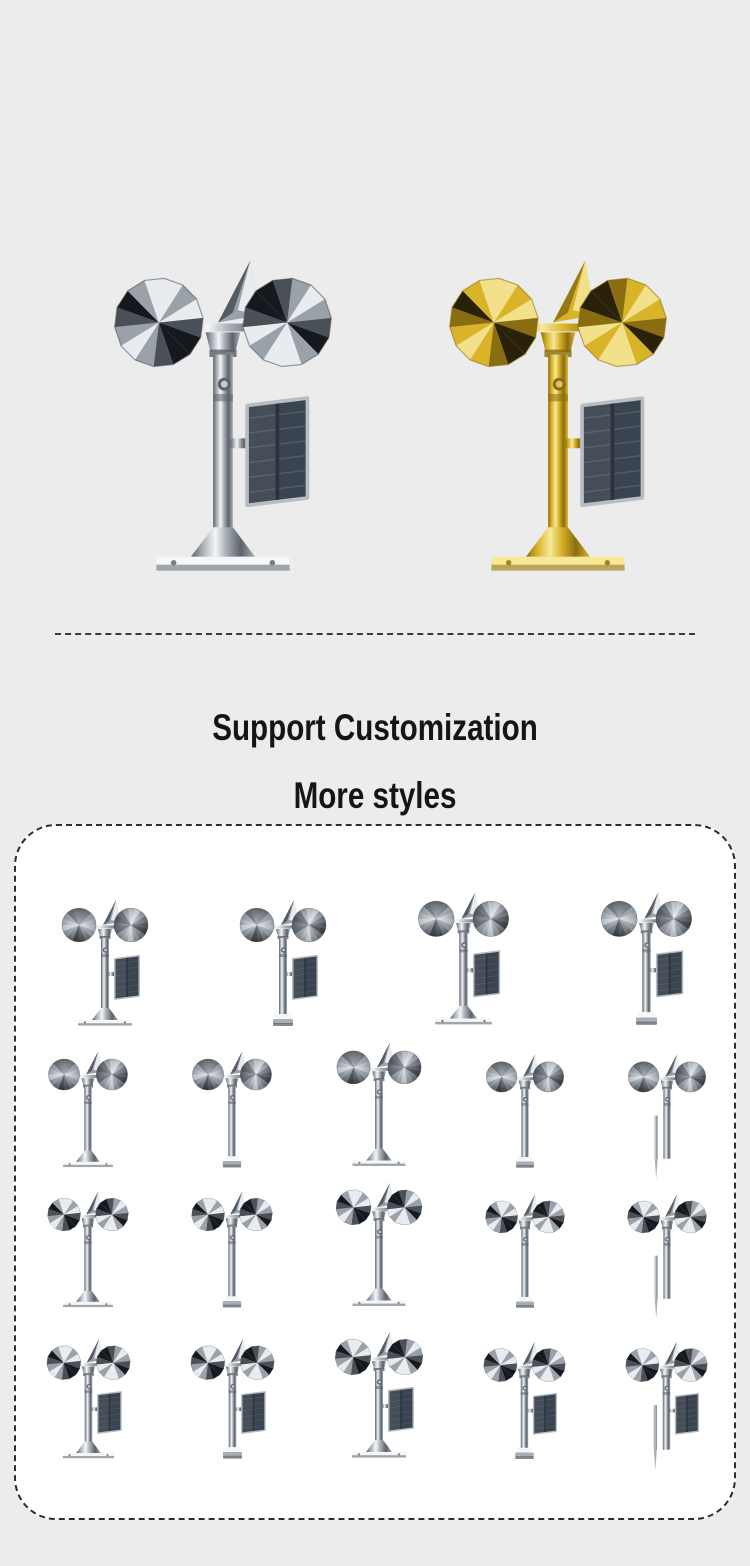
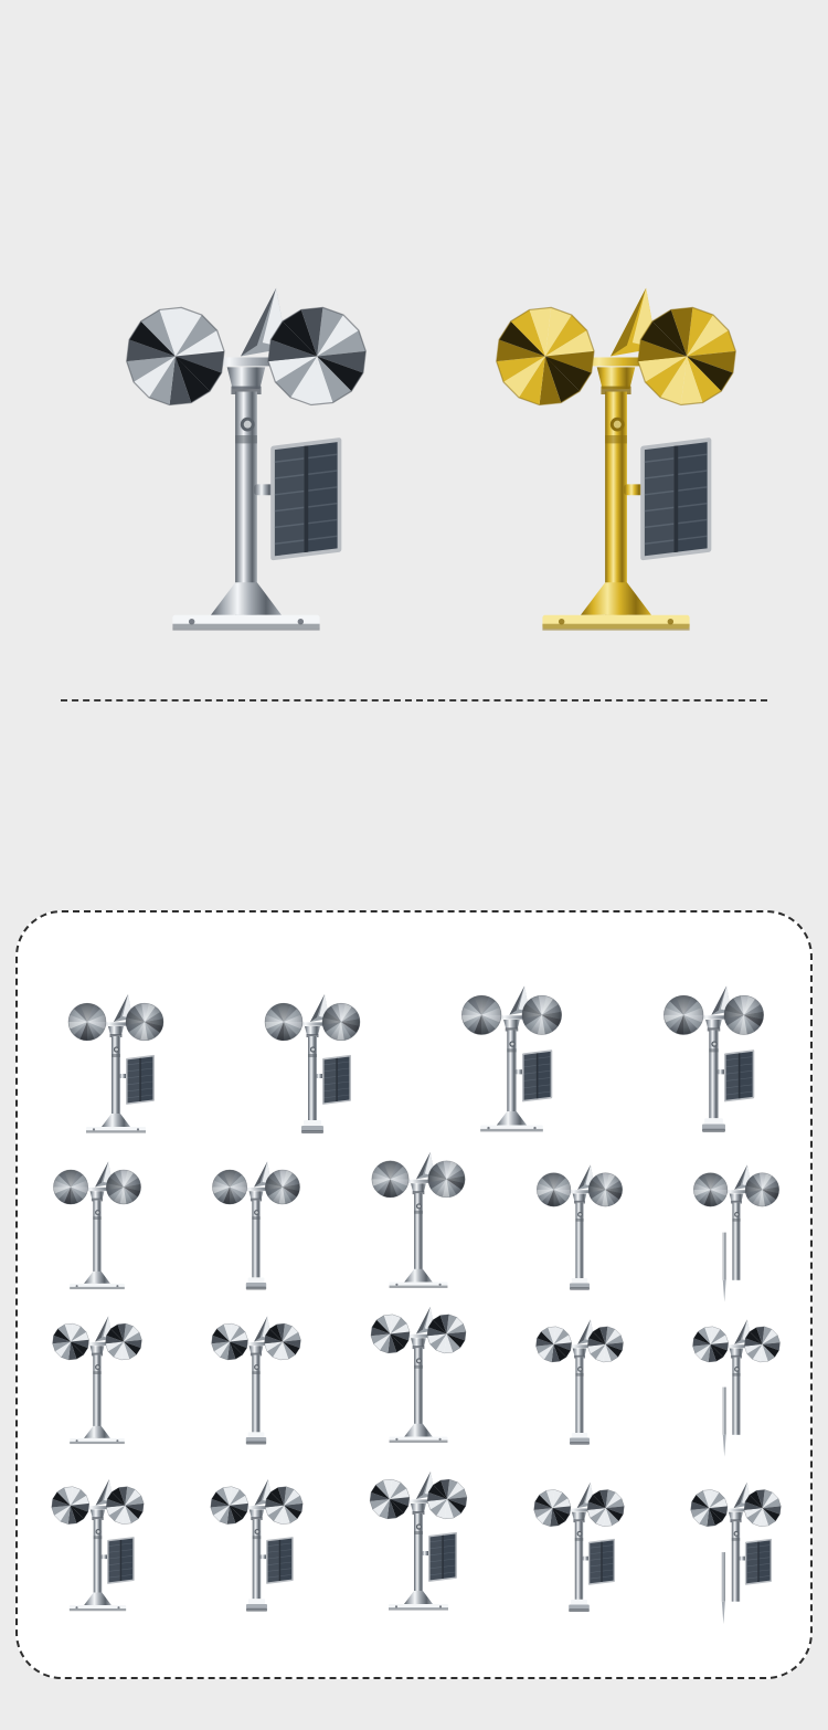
- Support Customization
- More styles
